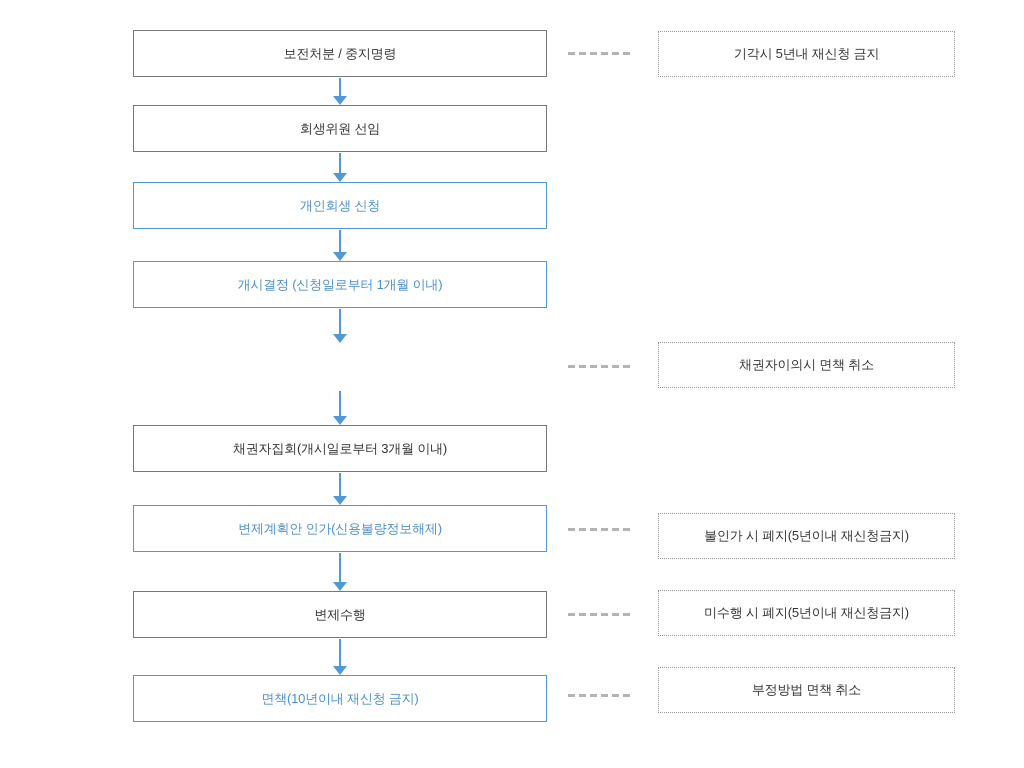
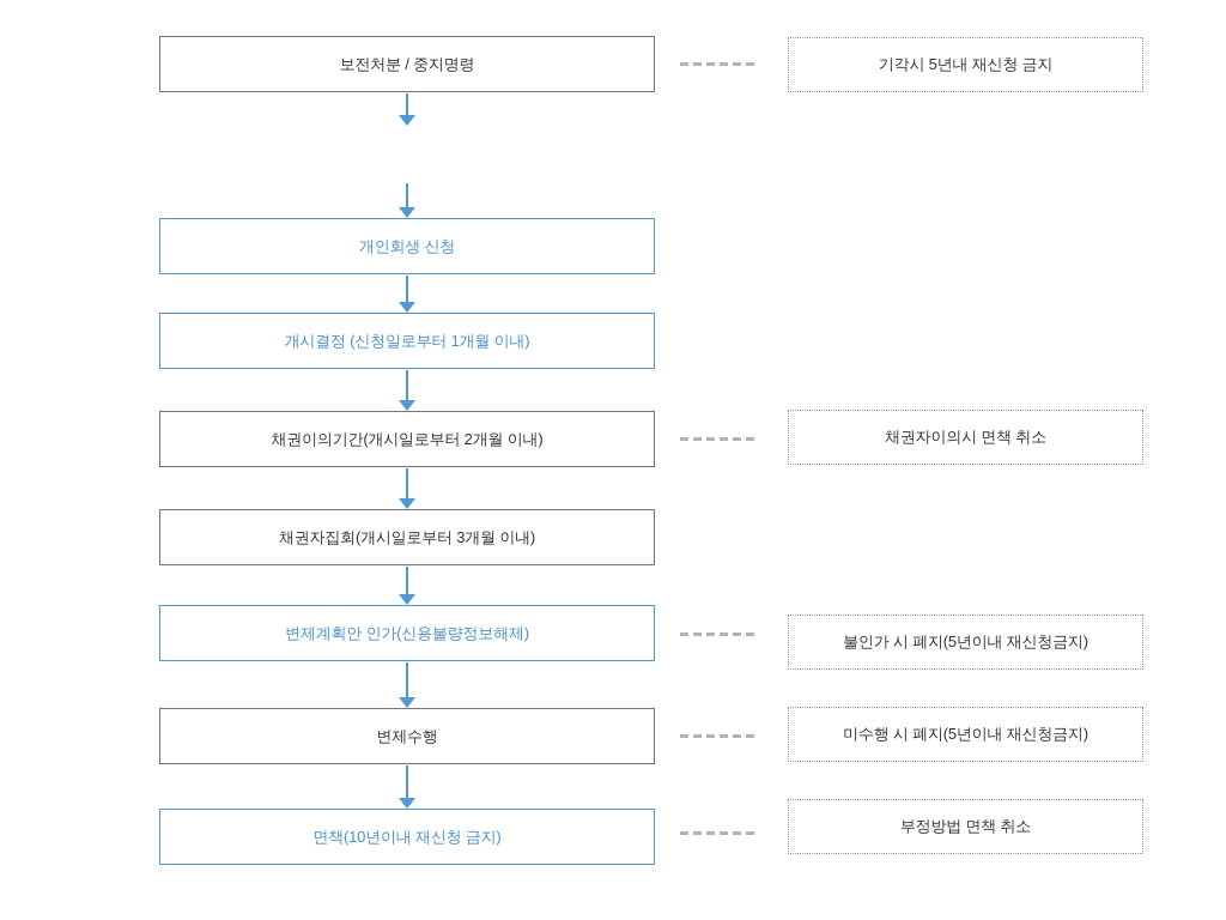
  보전처분 / 중지명령
- 회생위원 선임
  개인회생 신청
  개시결정 (신청일로부터 1개월 이내)
+ 채권이의기간(개시일로부터 2개월 이내)
  채권자집회(개시일로부터 3개월 이내)
  변제계획안 인가(신용불량정보해제)
  변제수행
  면책(10년이내 재신청 금지)
  기각시 5년내 재신청 금지
  채권자이의시 면책 취소
  불인가 시 폐지(5년이내 재신청금지)
  미수행 시 폐지(5년이내 재신청금지)
  부정방법 면책 취소
